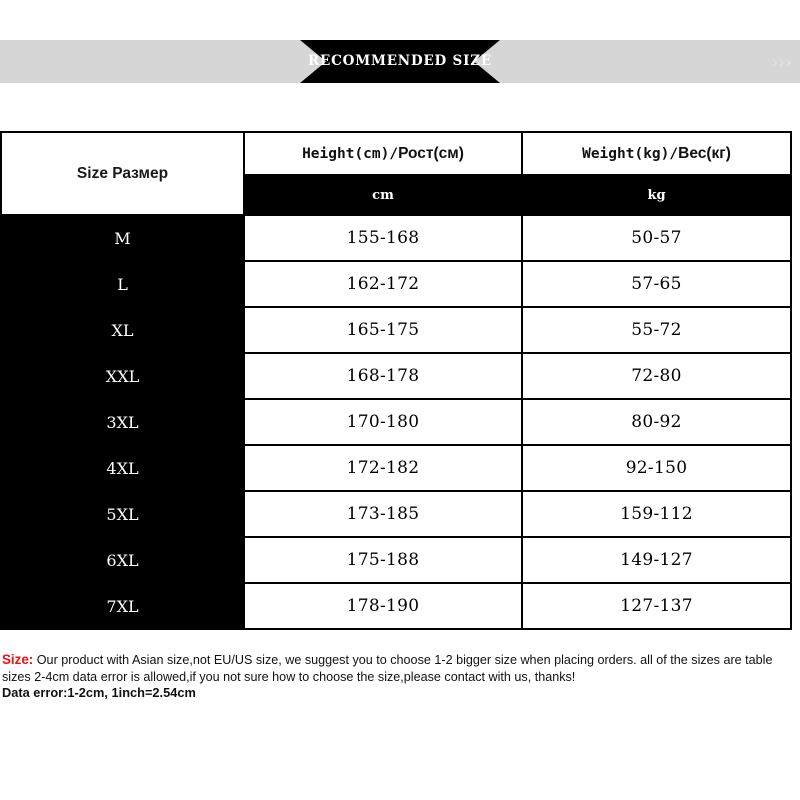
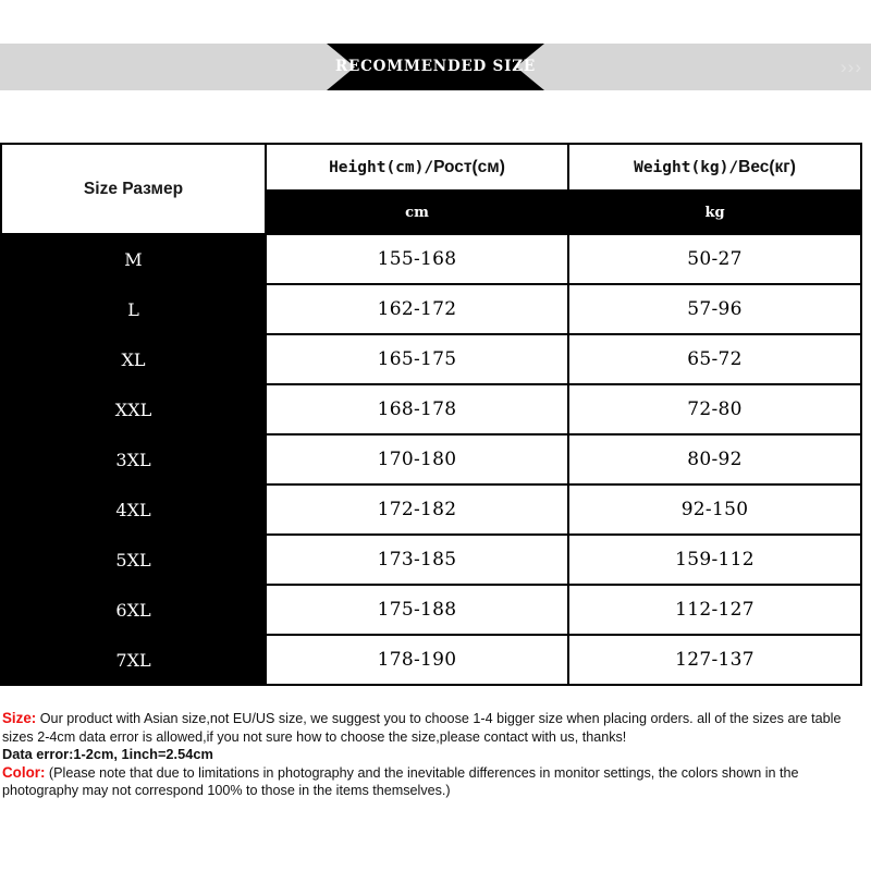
  RECOMMENDED SIZE
  Size Размер	Height(cm)/Рост(см)	Weight(kg)/Вес(кг)
  cm	kg
- M	155-168	50-57
+ M	155-168	50-27
- L	162-172	57-65
+ L	162-172	57-96
- XL	165-175	55-72
+ XL	165-175	65-72
  XXL	168-178	72-80
  3XL	170-180	80-92
  4XL	172-182	92-150
  5XL	173-185	159-112
- 6XL	175-188	149-127
+ 6XL	175-188	112-127
  7XL	178-190	127-137
- Size: Our product with Asian size,not EU/US size, we suggest you to choose 1-2 bigger size when placing orders. all of the sizes are table sizes 2-4cm data error is allowed,if you not sure how to choose the size,please contact with us, thanks!
+ Size: Our product with Asian size,not EU/US size, we suggest you to choose 1-4 bigger size when placing orders. all of the sizes are table sizes 2-4cm data error is allowed,if you not sure how to choose the size,please contact with us, thanks!
  Data error:1-2cm, 1inch=2.54cm
+ Color: (Please note that due to limitations in photography and the inevitable differences in monitor settings, the colors shown in the photography may not correspond 100% to those in the items themselves.)
